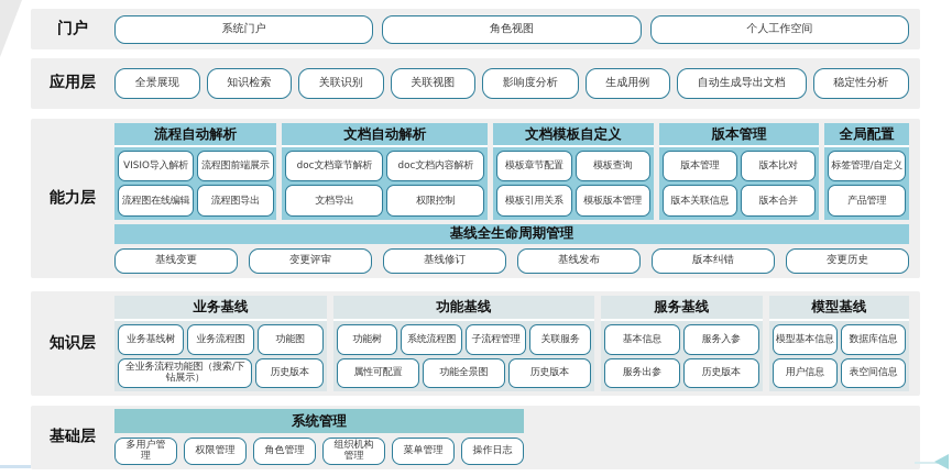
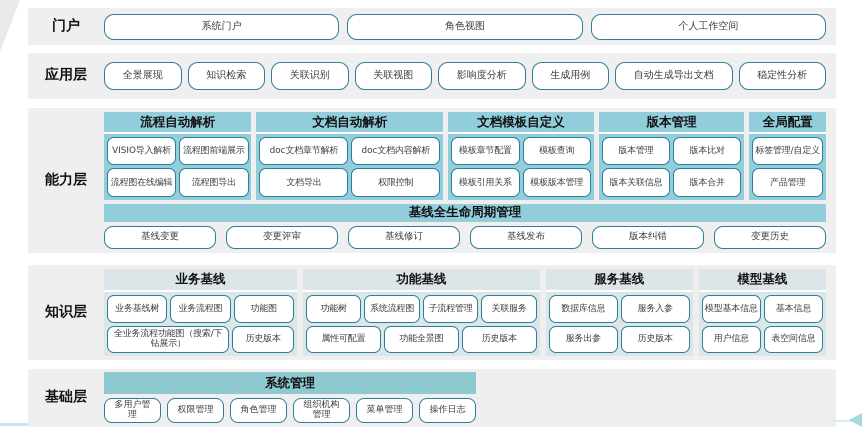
  门户
  系统门户
  角色视图
  个人工作空间
  应用层
  全景展现
  知识检索
  关联识别
  关联视图
  影响度分析
  生成用例
  自动生成导出文档
  稳定性分析
  能力层
  流程自动解析
  VISIO导入解析
  流程图前端展示
  流程图在线编辑
  流程图导出
  文档自动解析
  doc文档章节解析
  doc文档内容解析
  文档导出
  权限控制
  文档模板自定义
  模板章节配置
  模板查询
  模板引用关系
  模板版本管理
  版本管理
  版本管理
  版本比对
  版本关联信息
  版本合并
  全局配置
  标签管理/自定义
  产品管理
  基线全生命周期管理
  基线变更
  变更评审
  基线修订
  基线发布
  版本纠错
  变更历史
  知识层
  业务基线
  业务基线树
  业务流程图
  功能图
  全业务流程功能图（搜索/下钻展示）
  历史版本
  功能基线
  功能树
  系统流程图
  子流程管理
  关联服务
  属性可配置
  功能全景图
  历史版本
  服务基线
- 基本信息
+ 数据库信息
  服务入参
  服务出参
  历史版本
  模型基线
  模型基本信息
- 数据库信息
+ 基本信息
  用户信息
  表空间信息
  基础层
  系统管理
  多用户管理
  权限管理
  角色管理
  组织机构管理
  菜单管理
  操作日志
